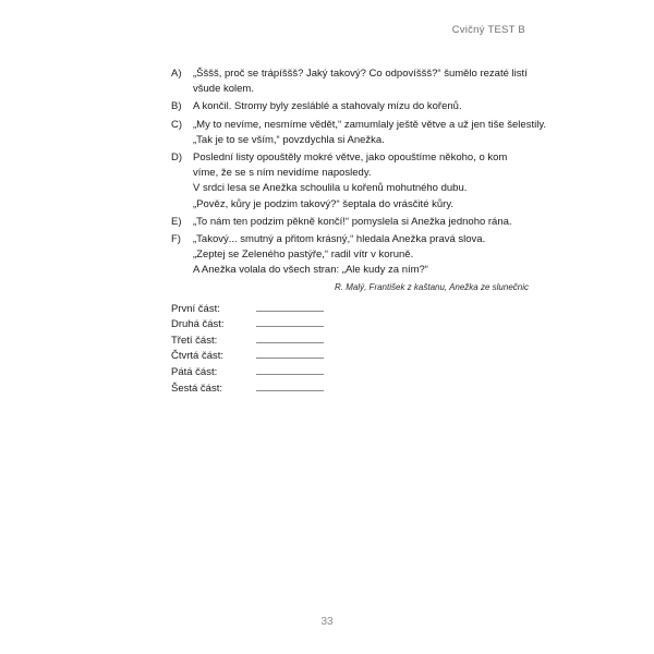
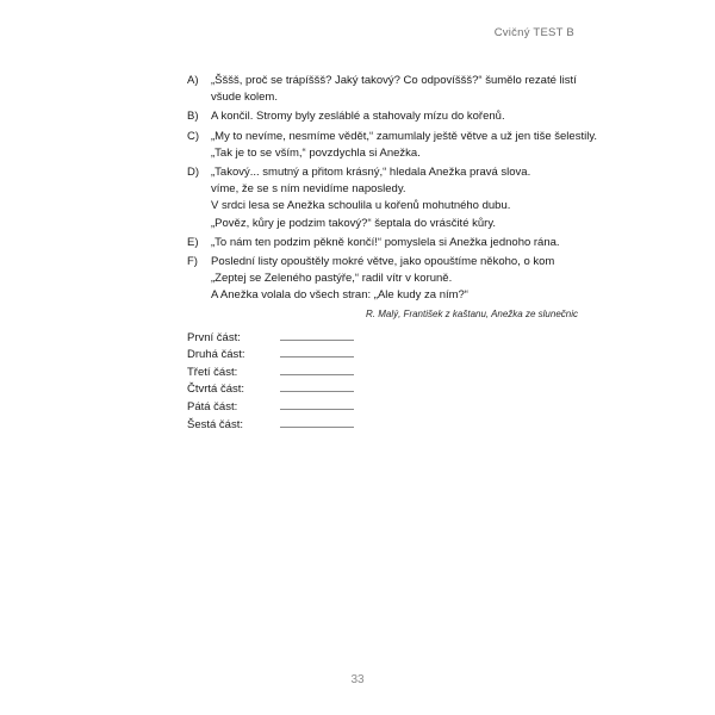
  Cvičný TEST B
  A)
  „Šššš, proč se trápíššš? Jaký takový? Co odpovíššš?“ šumělo rezaté listí
  všude kolem.
  B)
  A končil. Stromy byly zesláblé a stahovaly mízu do kořenů.
  C)
  „My to nevíme, nesmíme vědět,“ zamumlaly ještě větve a už jen tiše šelestily.
  „Tak je to se vším,“ povzdychla si Anežka.
  D)
- Poslední listy opouštěly mokré větve, jako opouštíme někoho, o kom
+ „Takový... smutný a přitom krásný,“ hledala Anežka pravá slova.
  víme, že se s ním nevidíme naposledy.
  V srdci lesa se Anežka schoulila u kořenů mohutného dubu.
  „Pověz, kůry je podzim takový?“ šeptala do vrásčité kůry.
  E)
  „To nám ten podzim pěkně končí!“ pomyslela si Anežka jednoho rána.
  F)
- „Takový... smutný a přitom krásný,“ hledala Anežka pravá slova.
+ Poslední listy opouštěly mokré větve, jako opouštíme někoho, o kom
  „Zeptej se Zeleného pastýře,“ radil vítr v koruně.
  A Anežka volala do všech stran: „Ale kudy za ním?“
  R. Malý, František z kaštanu, Anežka ze slunečnic
  První část:
  Druhá část:
  Třetí část:
  Čtvrtá část:
  Pátá část:
  Šestá část:
  33
